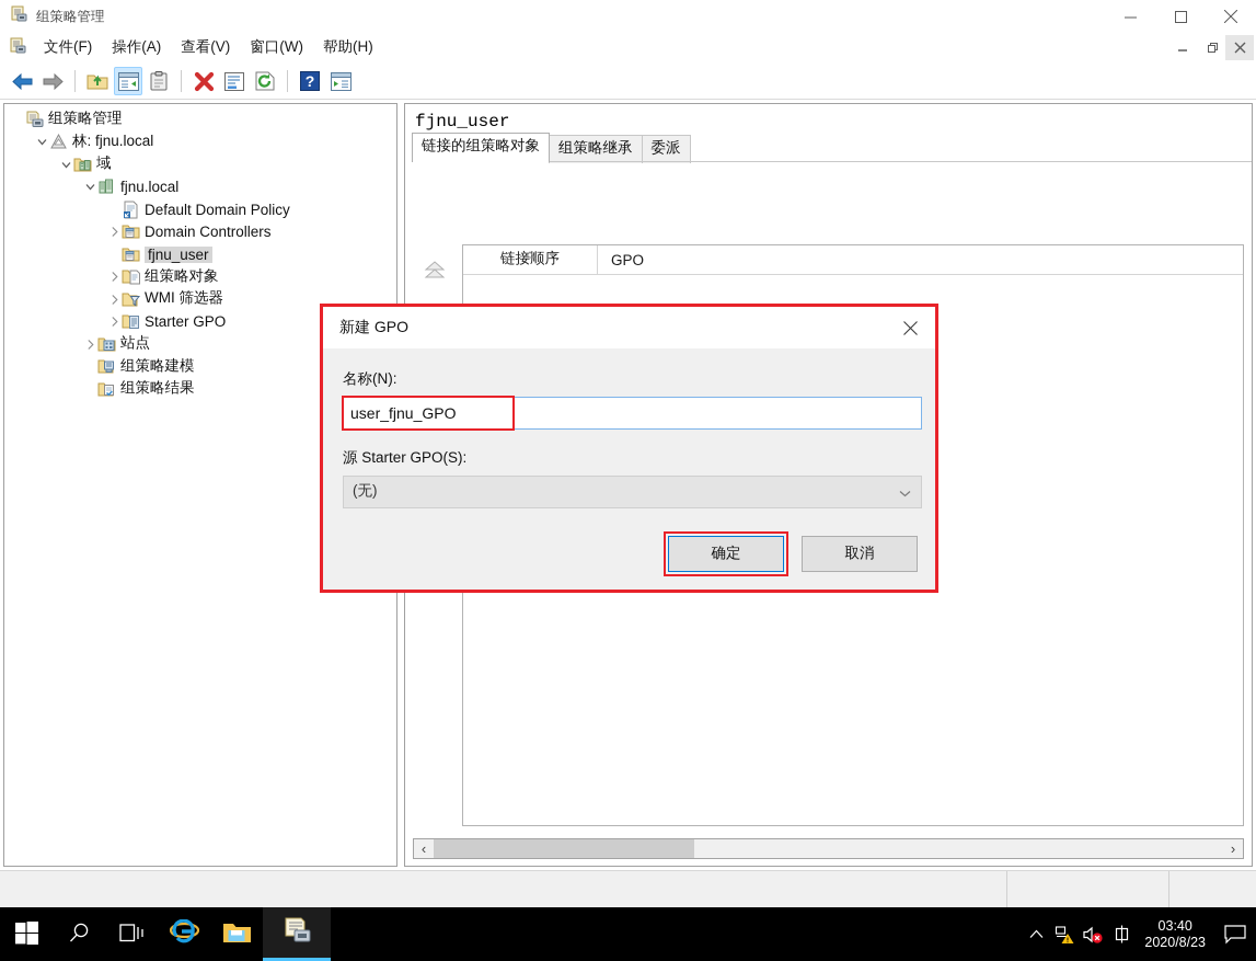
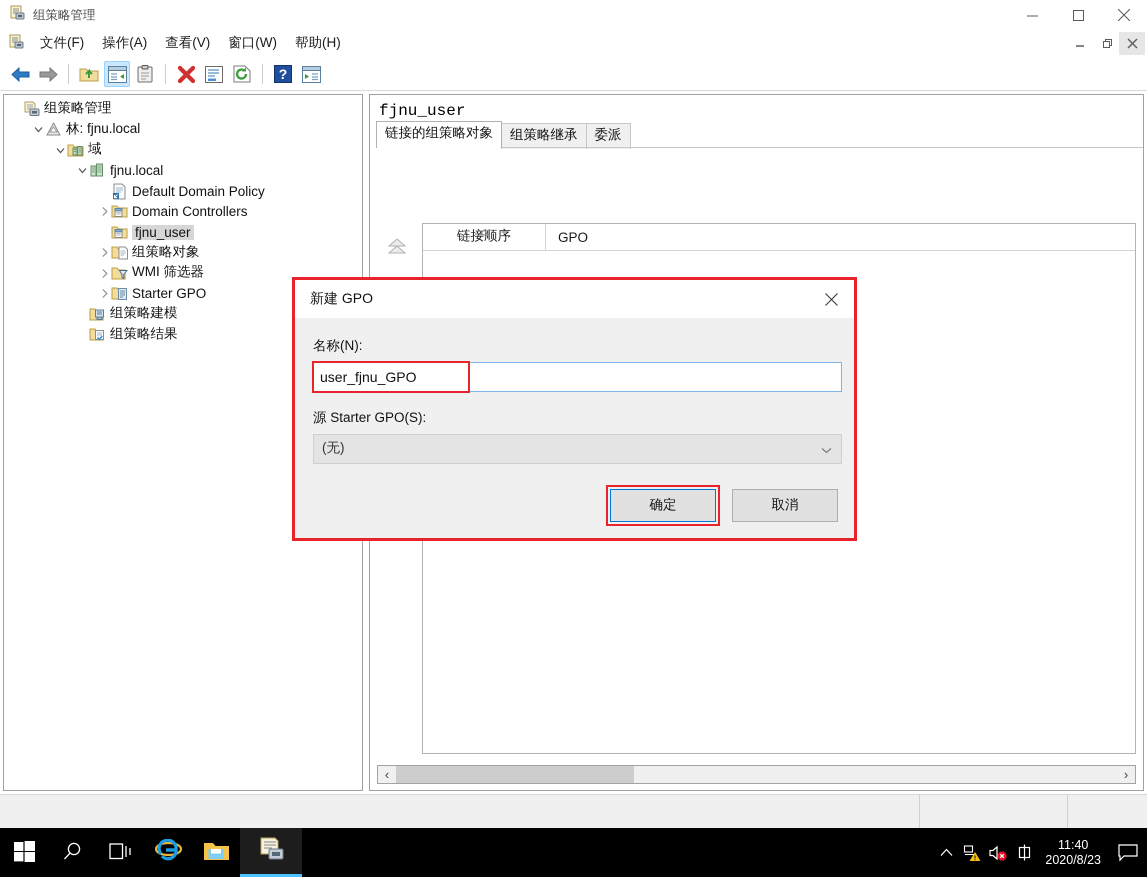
  组策略管理
  文件(F)
  操作(A)
  查看(V)
  窗口(W)
  帮助(H)
  ?
  组策略管理
  林: fjnu.local
  域
  fjnu.local
  Default Domain Policy
  Domain Controllers
  fjnu_user
  组策略对象
  WMI 筛选器
  Starter GPO
- 站点
  组策略建模
  组策略结果
  fjnu_user
  链接的组策略对象
  组策略继承
  委派
  链接顺序
  GPO
  ‹
  ›
  新建 GPO
  名称(N):
  user_fjnu_GPO
  源 Starter GPO(S):
  (无)
  确定
  取消
- 03:40
+ 11:40
  2020/8/23
